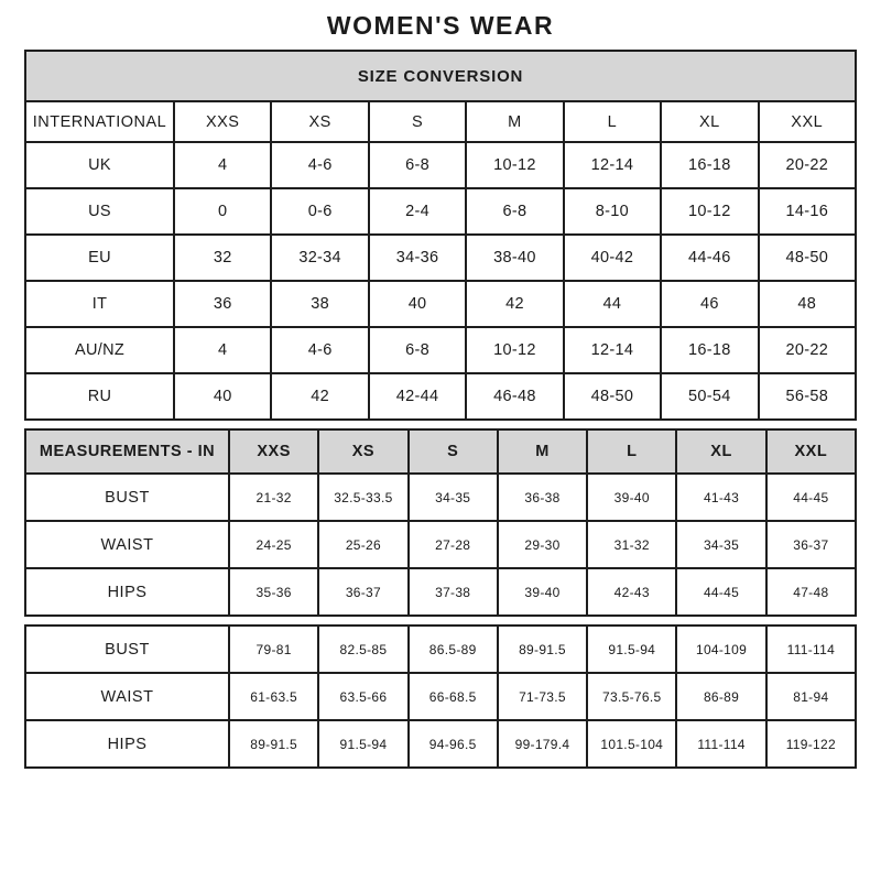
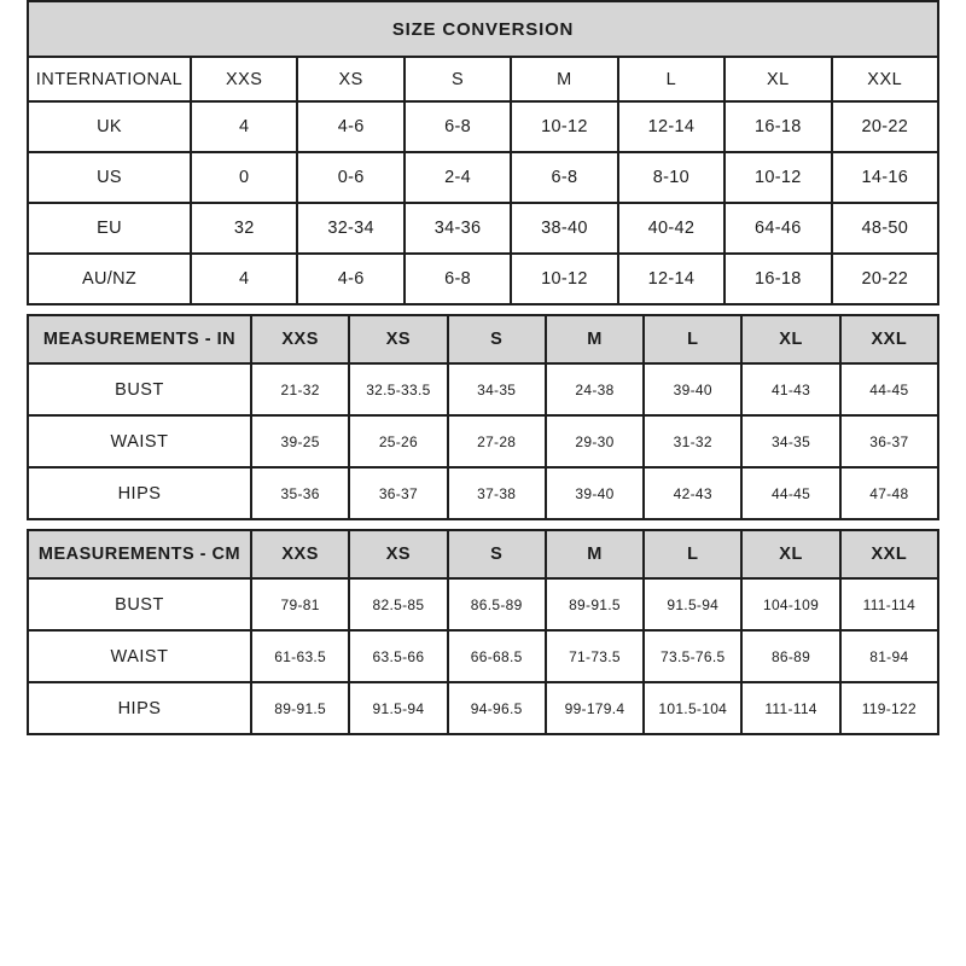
- WOMEN'S WEAR
  SIZE CONVERSION
  INTERNATIONAL	XXS	XS	S	M	L	XL	XXL
  UK	4	4-6	6-8	10-12	12-14	16-18	20-22
  US	0	0-6	2-4	6-8	8-10	10-12	14-16
- EU	32	32-34	34-36	38-40	40-42	44-46	48-50
+ EU	32	32-34	34-36	38-40	40-42	64-46	48-50
- IT	36	38	40	42	44	46	48
  AU/NZ	4	4-6	6-8	10-12	12-14	16-18	20-22
- RU	40	42	42-44	46-48	48-50	50-54	56-58
  MEASUREMENTS - IN	XXS	XS	S	M	L	XL	XXL
- BUST	21-32	32.5-33.5	34-35	36-38	39-40	41-43	44-45
+ BUST	21-32	32.5-33.5	34-35	24-38	39-40	41-43	44-45
- WAIST	24-25	25-26	27-28	29-30	31-32	34-35	36-37
+ WAIST	39-25	25-26	27-28	29-30	31-32	34-35	36-37
  HIPS	35-36	36-37	37-38	39-40	42-43	44-45	47-48
+ MEASUREMENTS - CM	XXS	XS	S	M	L	XL	XXL
  BUST	79-81	82.5-85	86.5-89	89-91.5	91.5-94	104-109	111-114
  WAIST	61-63.5	63.5-66	66-68.5	71-73.5	73.5-76.5	86-89	81-94
  HIPS	89-91.5	91.5-94	94-96.5	99-179.4	101.5-104	111-114	119-122
